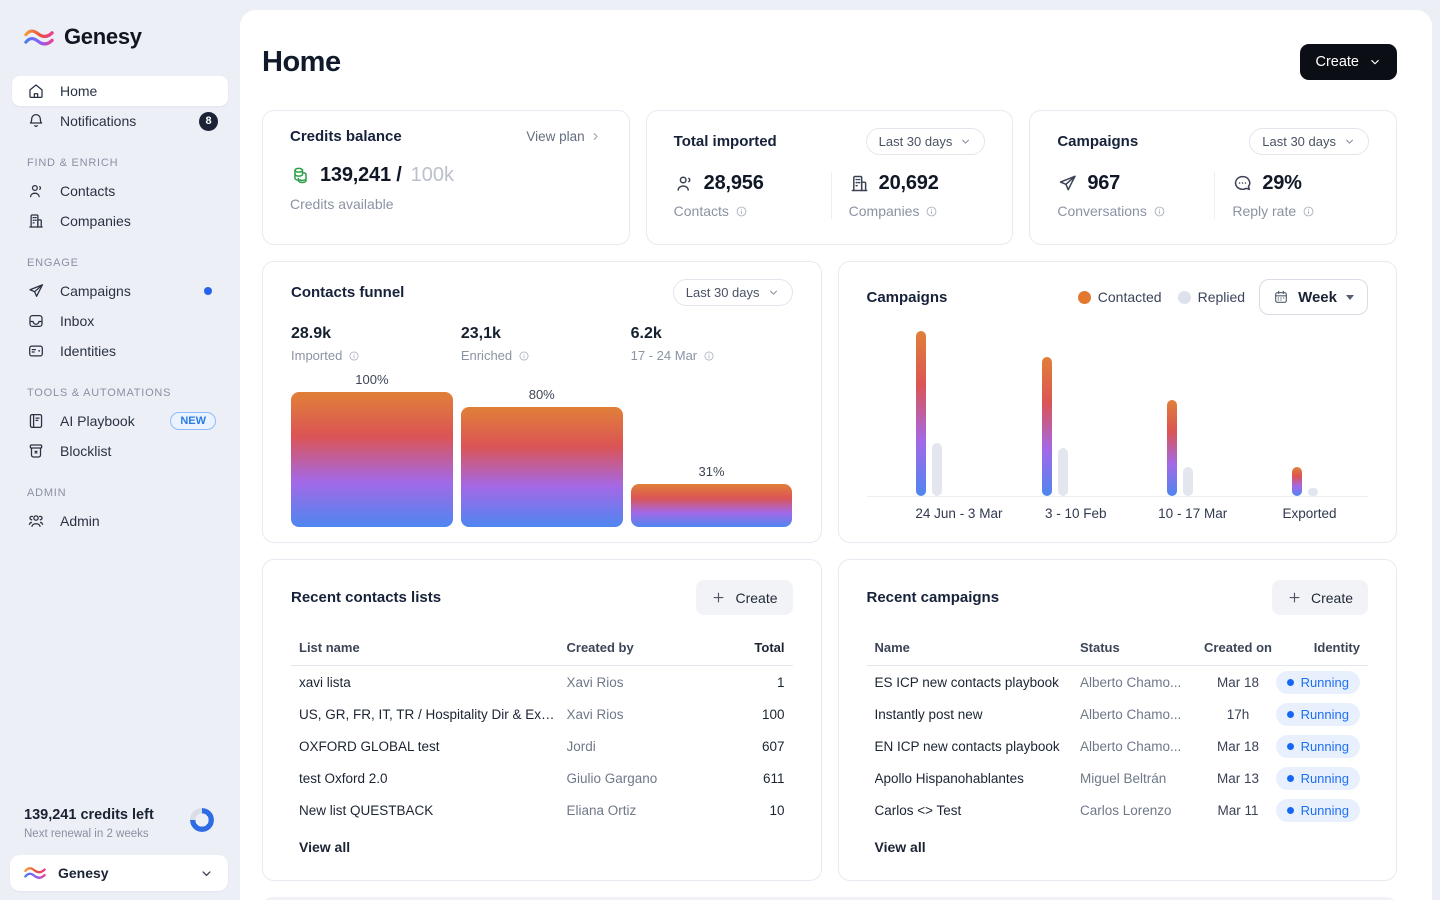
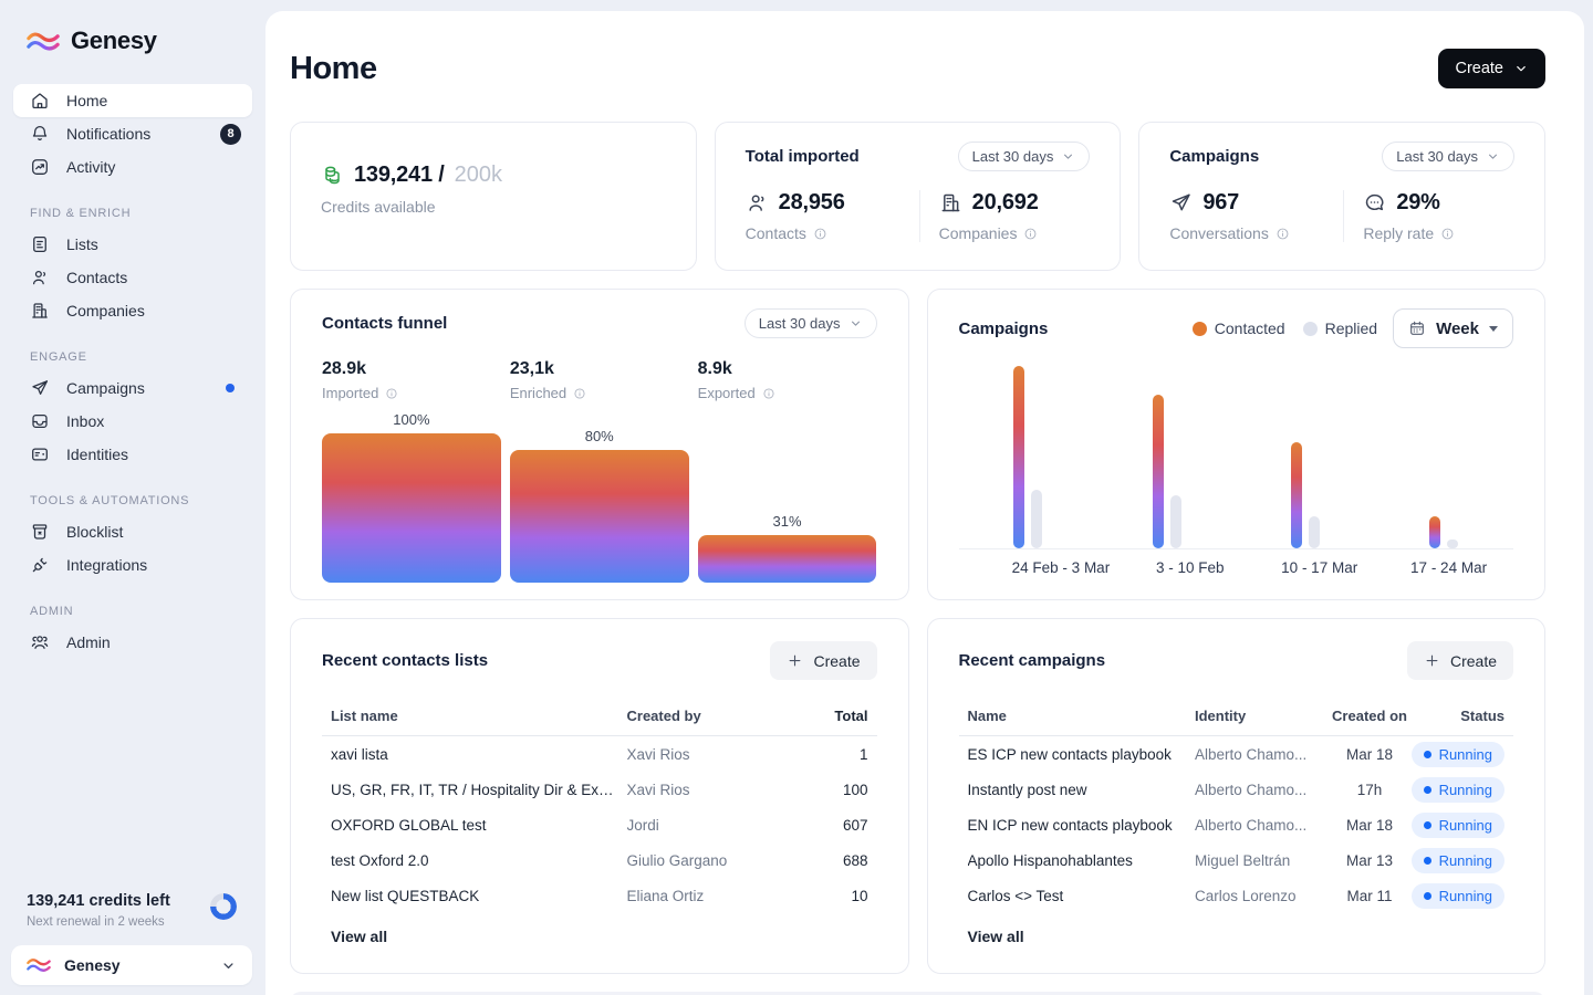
  Genesy
  Home
  Notifications
  8
+ Activity
  FIND & ENRICH
+ Lists
  Contacts
  Companies
  ENGAGE
  Campaigns
  Inbox
  Identities
  TOOLS & AUTOMATIONS
- AI Playbook
- NEW
  Blocklist
+ Integrations
  ADMIN
  Admin
  139,241 credits left
  Next renewal in 2 weeks
  Genesy
  Home
  Create
- Credits balance
- View plan
  139,241 /
- 100k
+ 200k
  Credits available
  Total imported
  Last 30 days
  28,956
  Contacts
  20,692
  Companies
  Campaigns
  Last 30 days
  967
  Conversations
  29%
  Reply rate
  Contacts funnel
  Last 30 days
  28.9k
  Imported
  23,1k
  Enriched
- 6.2k
+ 8.9k
- 17 - 24 Mar
+ Exported
  100%
  80%
  31%
  Campaigns
  Contacted
  Replied
  Week
- 24 Jun - 3 Mar
+ 24 Feb - 3 Mar
  3 - 10 Feb
  10 - 17 Mar
- Exported
+ 17 - 24 Mar
  Recent contacts lists
  Create
  List name
  Created by
  Total
  xavi lista
  Xavi Rios
  1
  US, GR, FR, IT, TR / Hospitality Dir & Execs
  Xavi Rios
  100
  OXFORD GLOBAL test
  Jordi
  607
  test Oxford 2.0
  Giulio Gargano
- 611
+ 688
  New list QUESTBACK
  Eliana Ortiz
  10
  View all
  Recent campaigns
  Create
  Name
- Status
+ Identity
  Created on
- Identity
+ Status
  ES ICP new contacts playbook
  Alberto Chamo...
  Mar 18
  Running
  Instantly post new
  Alberto Chamo...
  17h
  Running
  EN ICP new contacts playbook
  Alberto Chamo...
  Mar 18
  Running
  Apollo Hispanohablantes
  Miguel Beltrán
  Mar 13
  Running
  Carlos <> Test
  Carlos Lorenzo
  Mar 11
  Running
  View all
